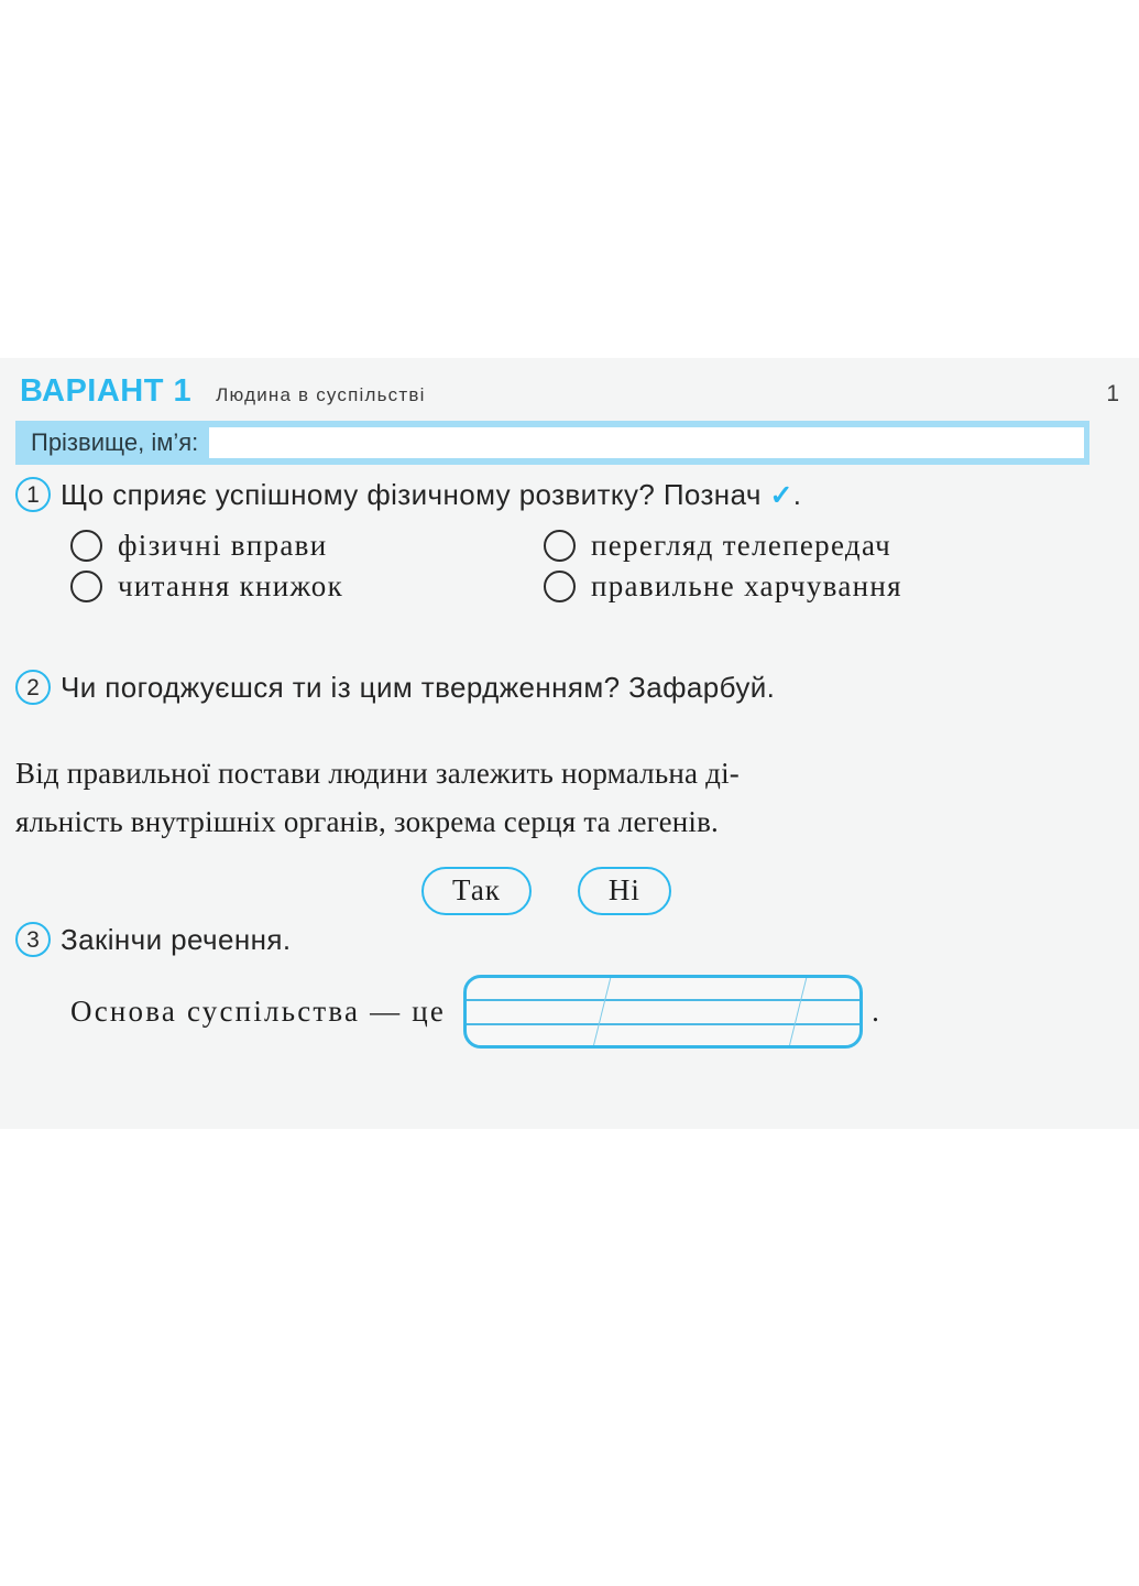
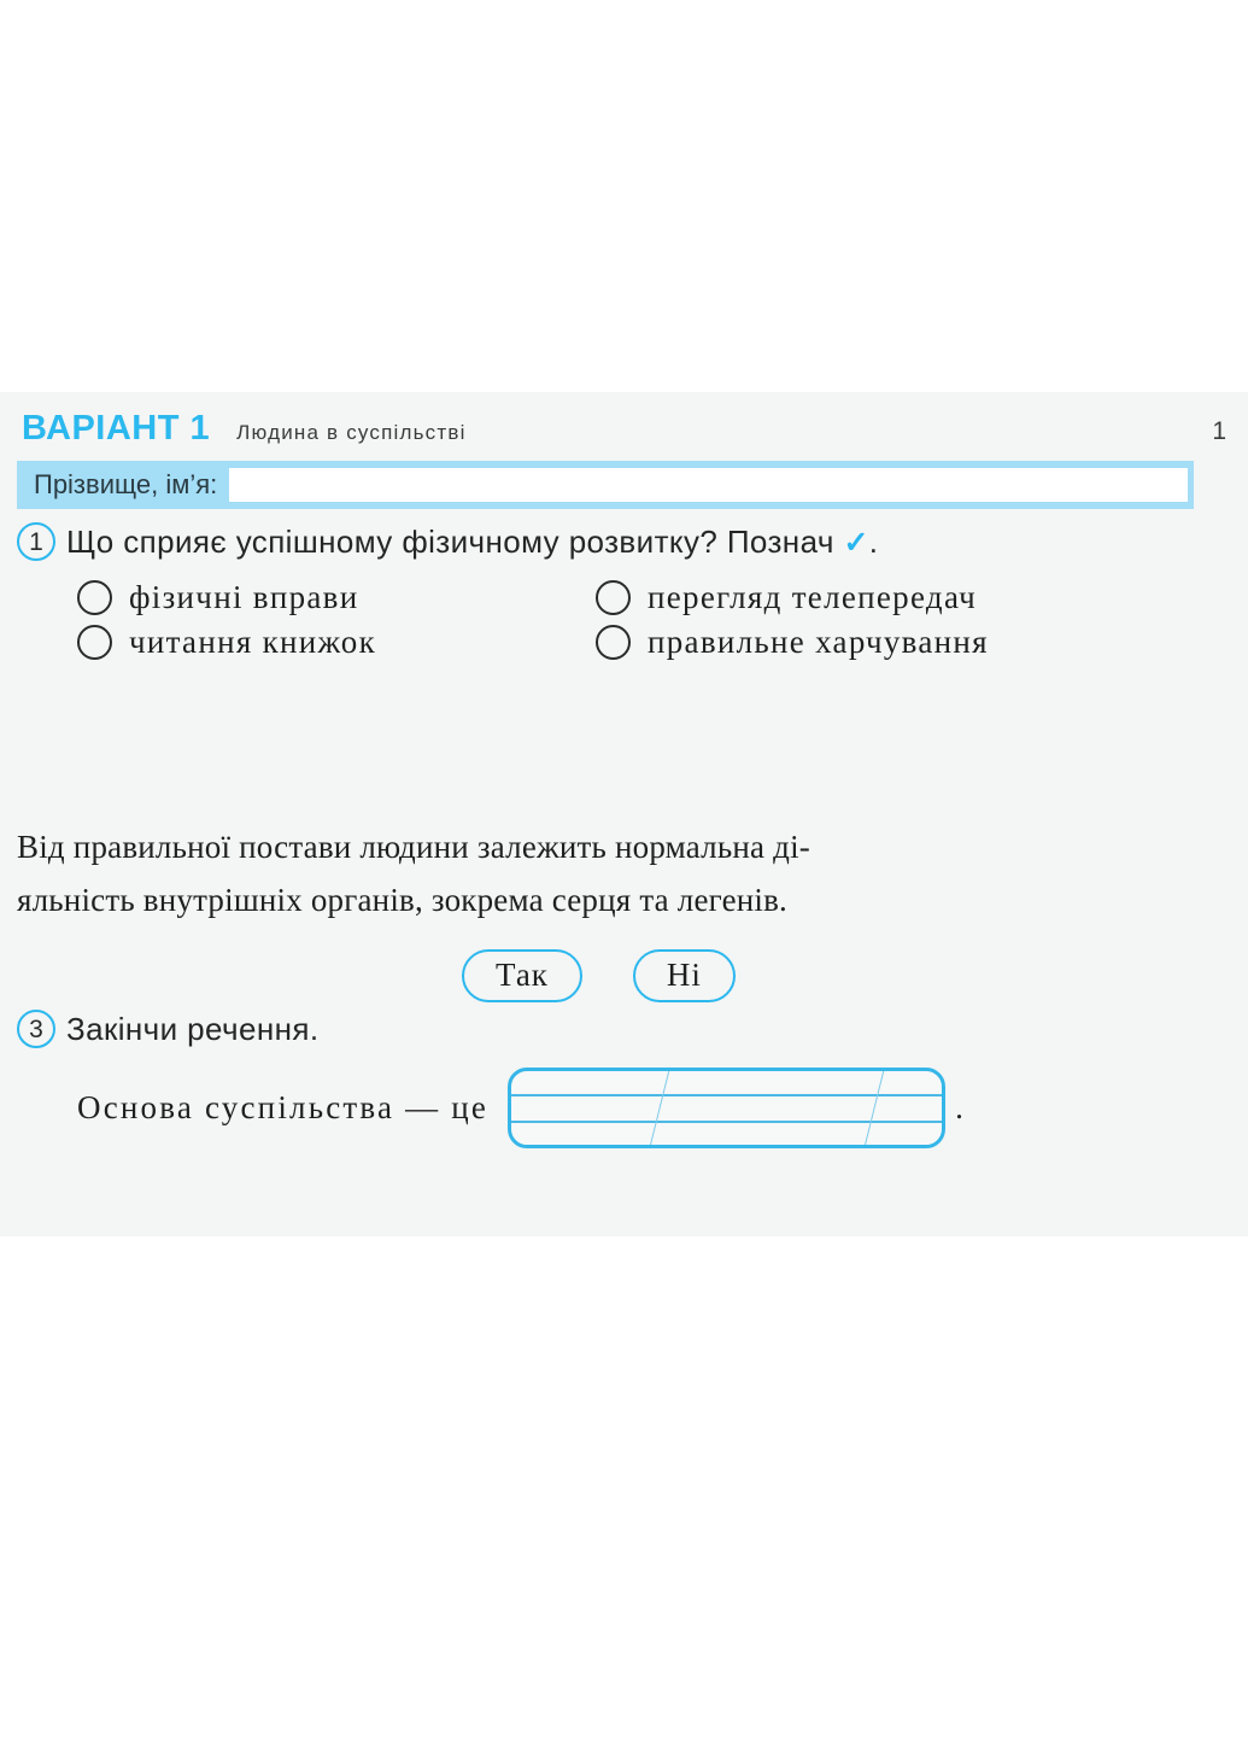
  ВАРІАНТ 1
  Людина в суспільстві
  1
  Прізвище, ім’я:
  1
  Що сприяє успішному фізичному розвитку? Познач ✓.
  фізичні вправи
  перегляд телепередач
  читання книжок
  правильне харчування
- 2
- Чи погоджуєшся ти із цим твердженням? Зафарбуй.
  Від правильної постави людини залежить нормальна ді-
  яльність внутрішніх органів, зокрема серця та легенів.
  Так
  Ні
  3
  Закінчи речення.
  Основа суспільства — це
  .
